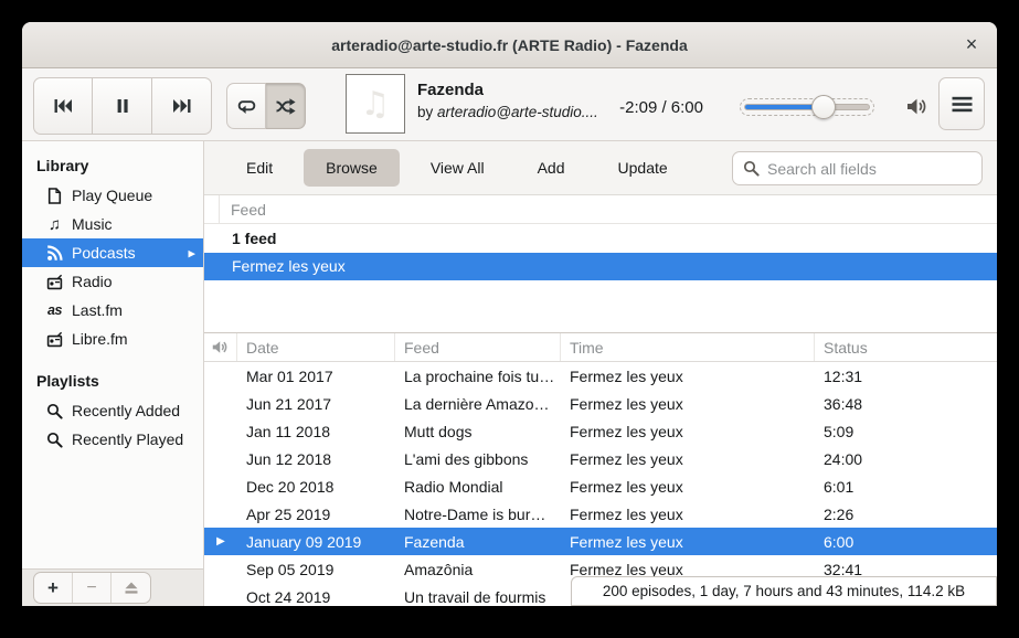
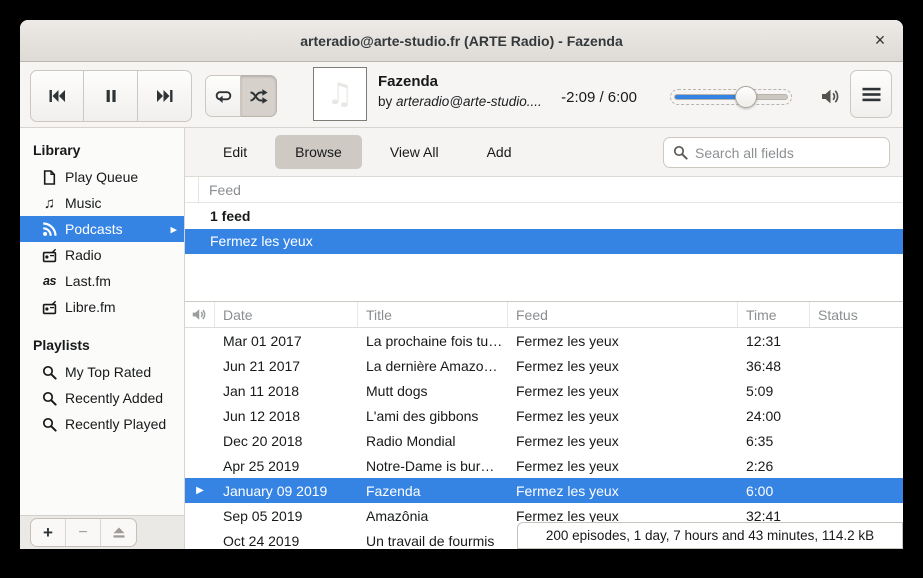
  arteradio@arte-studio.fr (ARTE Radio) - Fazenda
  ×
  ♫
  Fazenda
  by arteradio@arte-studio....
  -2:09 / 6:00
  Library
  Play Queue
  ♫
  Music
  Podcasts
  ▸
  Radio
  as
  Last.fm
  Libre.fm
  Playlists
+ My Top Rated
  Recently Added
  Recently Played
  +
  −
  Edit
  Browse
  View All
  Add
- Update
  Search all fields
  Feed
  1 feed
  Fermez les yeux
  Date
+ Title
  Feed
  Time
  Status
  Mar 01 2017
  La prochaine fois tu…
  Fermez les yeux
  12:31
  Jun 21 2017
  La dernière Amazo…
  Fermez les yeux
  36:48
  Jan 11 2018
  Mutt dogs
  Fermez les yeux
  5:09
  Jun 12 2018
  L'ami des gibbons
  Fermez les yeux
  24:00
  Dec 20 2018
  Radio Mondial
  Fermez les yeux
- 6:01
+ 6:35
  Apr 25 2019
  Notre-Dame is bur…
  Fermez les yeux
  2:26
  ▶
  January 09 2019
  Fazenda
  Fermez les yeux
  6:00
  Sep 05 2019
  Amazônia
  Fermez les yeux
  32:41
  Oct 24 2019
  Un travail de fourmis
  200 episodes, 1 day, 7 hours and 43 minutes, 114.2 kB
